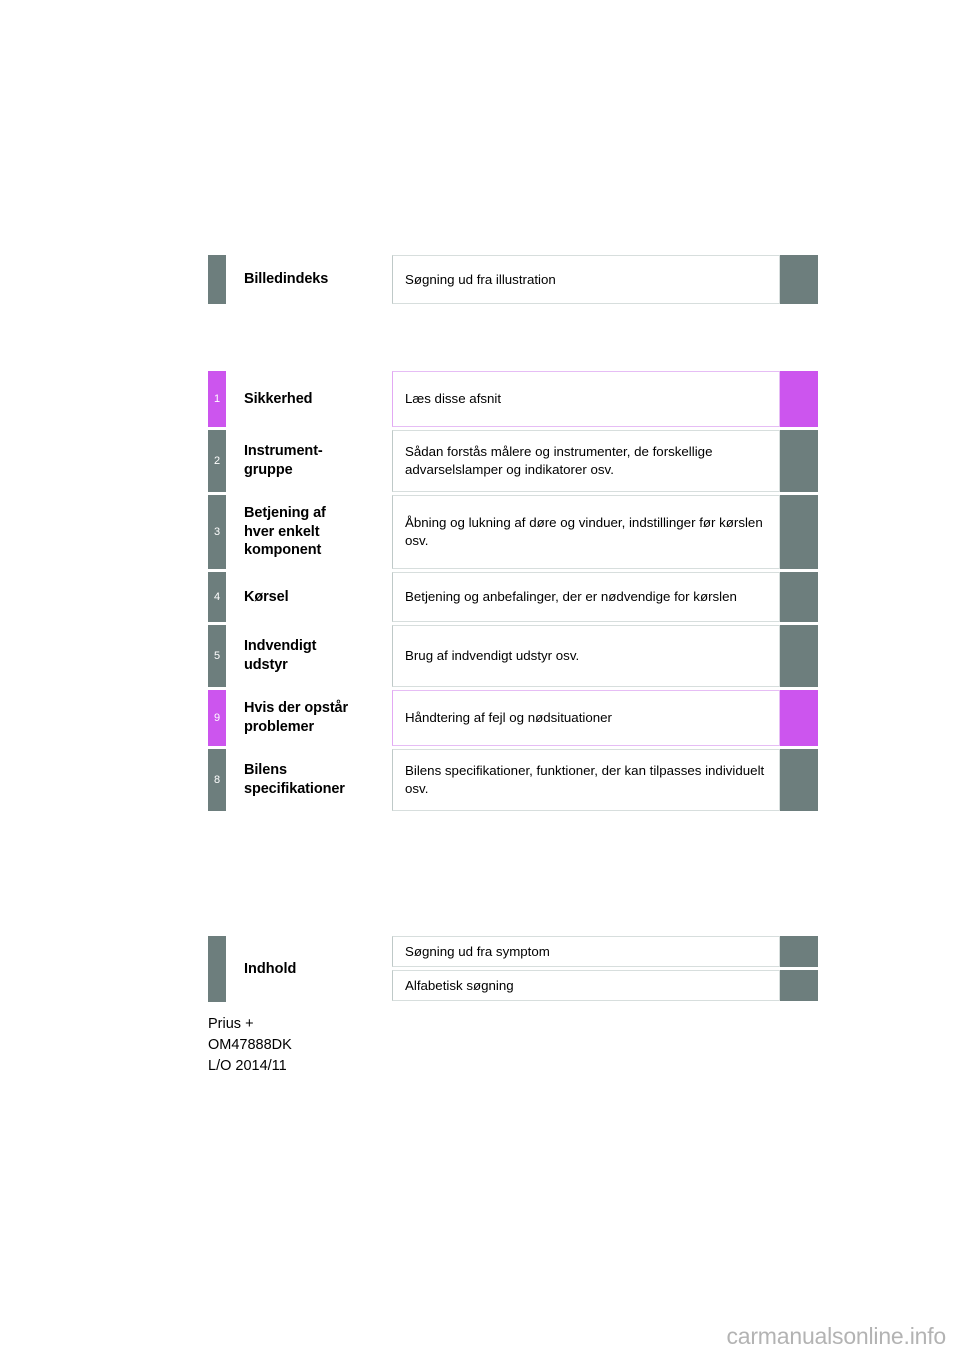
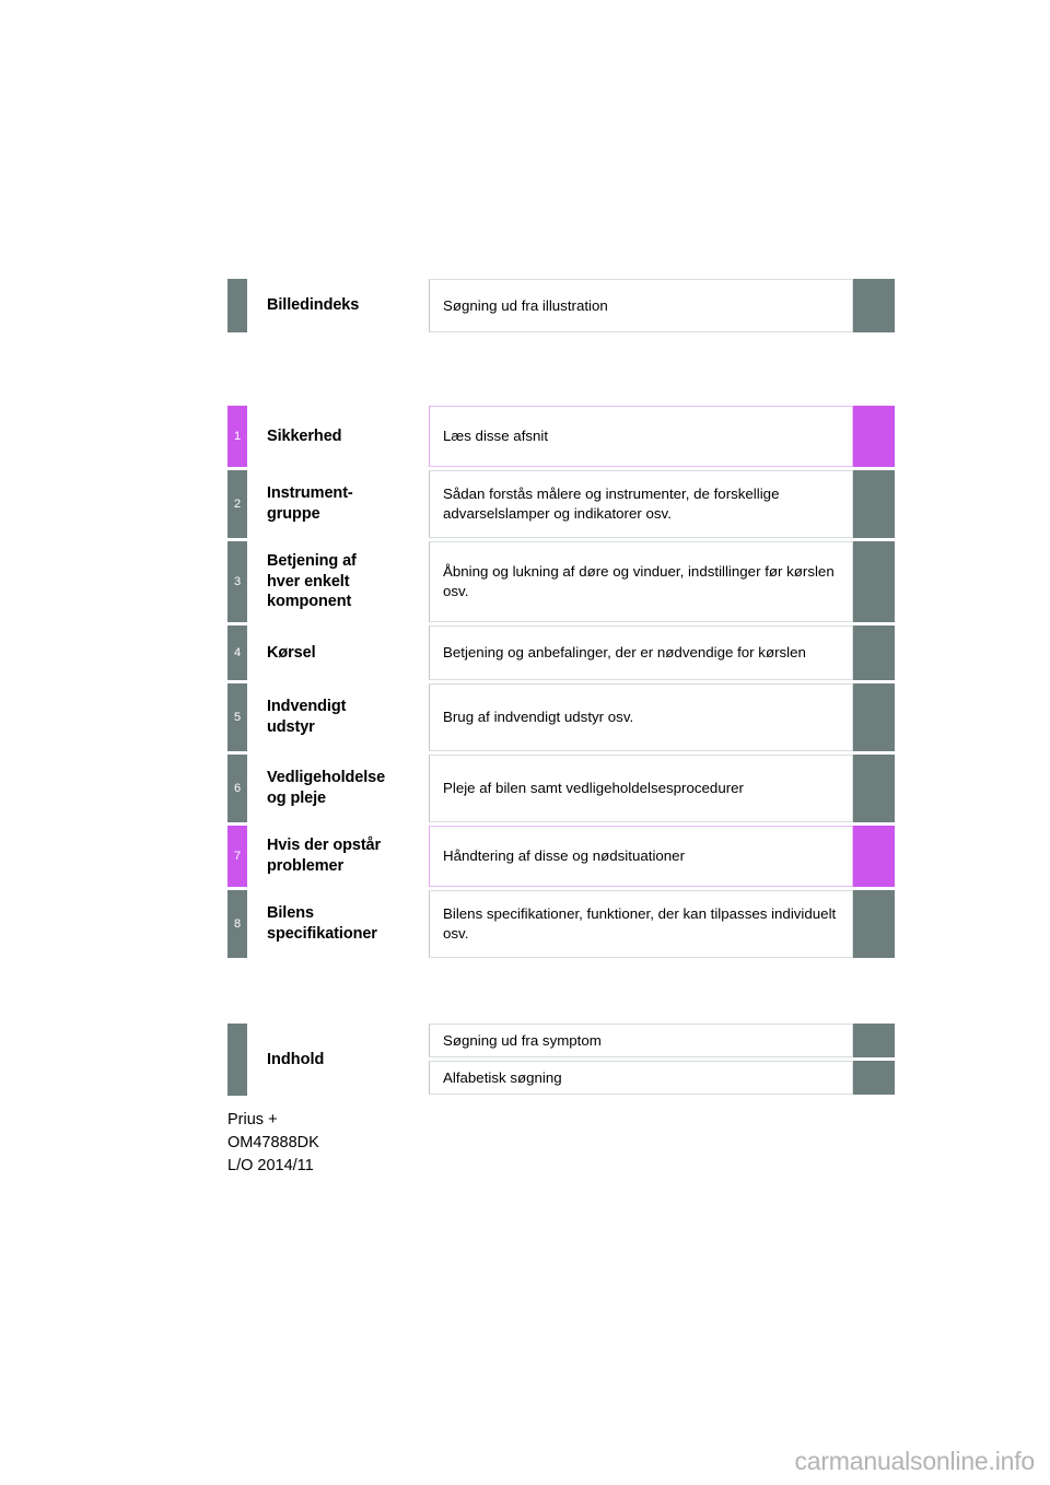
  Billedindeks
  Søgning ud fra illustration
  1
  Sikkerhed
  Læs disse afsnit
  2
  Instrument-
  gruppe
  Sådan forstås målere og instrumenter, de forskellige advarselslamper og indikatorer osv.
  3
  Betjening af
  hver enkelt
  komponent
  Åbning og lukning af døre og vinduer, indstillinger før kørslen osv.
  4
  Kørsel
  Betjening og anbefalinger, der er nødvendige for kørslen
  5
  Indvendigt
  udstyr
  Brug af indvendigt udstyr osv.
+ 6
+ Vedligeholdelse
+ og pleje
+ Pleje af bilen samt vedligeholdelsesprocedurer
- 9
+ 7
  Hvis der opstår
  problemer
- Håndtering af fejl og nødsituationer
+ Håndtering af disse og nødsituationer
  8
  Bilens
  specifikationer
  Bilens specifikationer, funktioner, der kan tilpasses individuelt osv.
  Indhold
  Søgning ud fra symptom
  Alfabetisk søgning
  Prius +
  OM47888DK
  L/O 2014/11
  carmanualsonline.info
